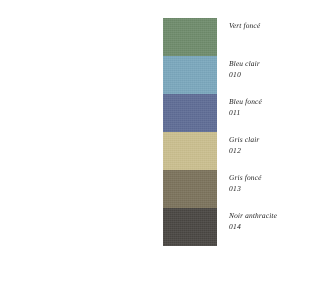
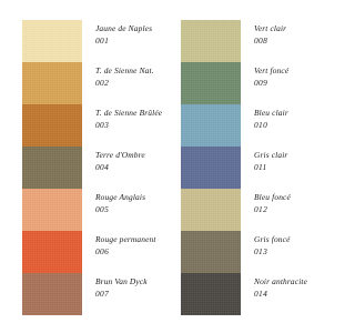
+ Jaune de Naples
+ 001
+ T. de Sienne Nat.
+ 002
+ T. de Sienne Brûlée
+ 003
+ Terre d'Ombre
+ 004
+ Rouge Anglais
+ 005
+ Rouge permanent
+ 006
+ Brun Van Dyck
+ 007
+ Vert clair
+ 008
  Vert foncé
+ 009
  Bleu clair
  010
- Bleu foncé
+ Gris clair
  011
- Gris clair
+ Bleu foncé
  012
  Gris foncé
  013
  Noir anthracite
  014
